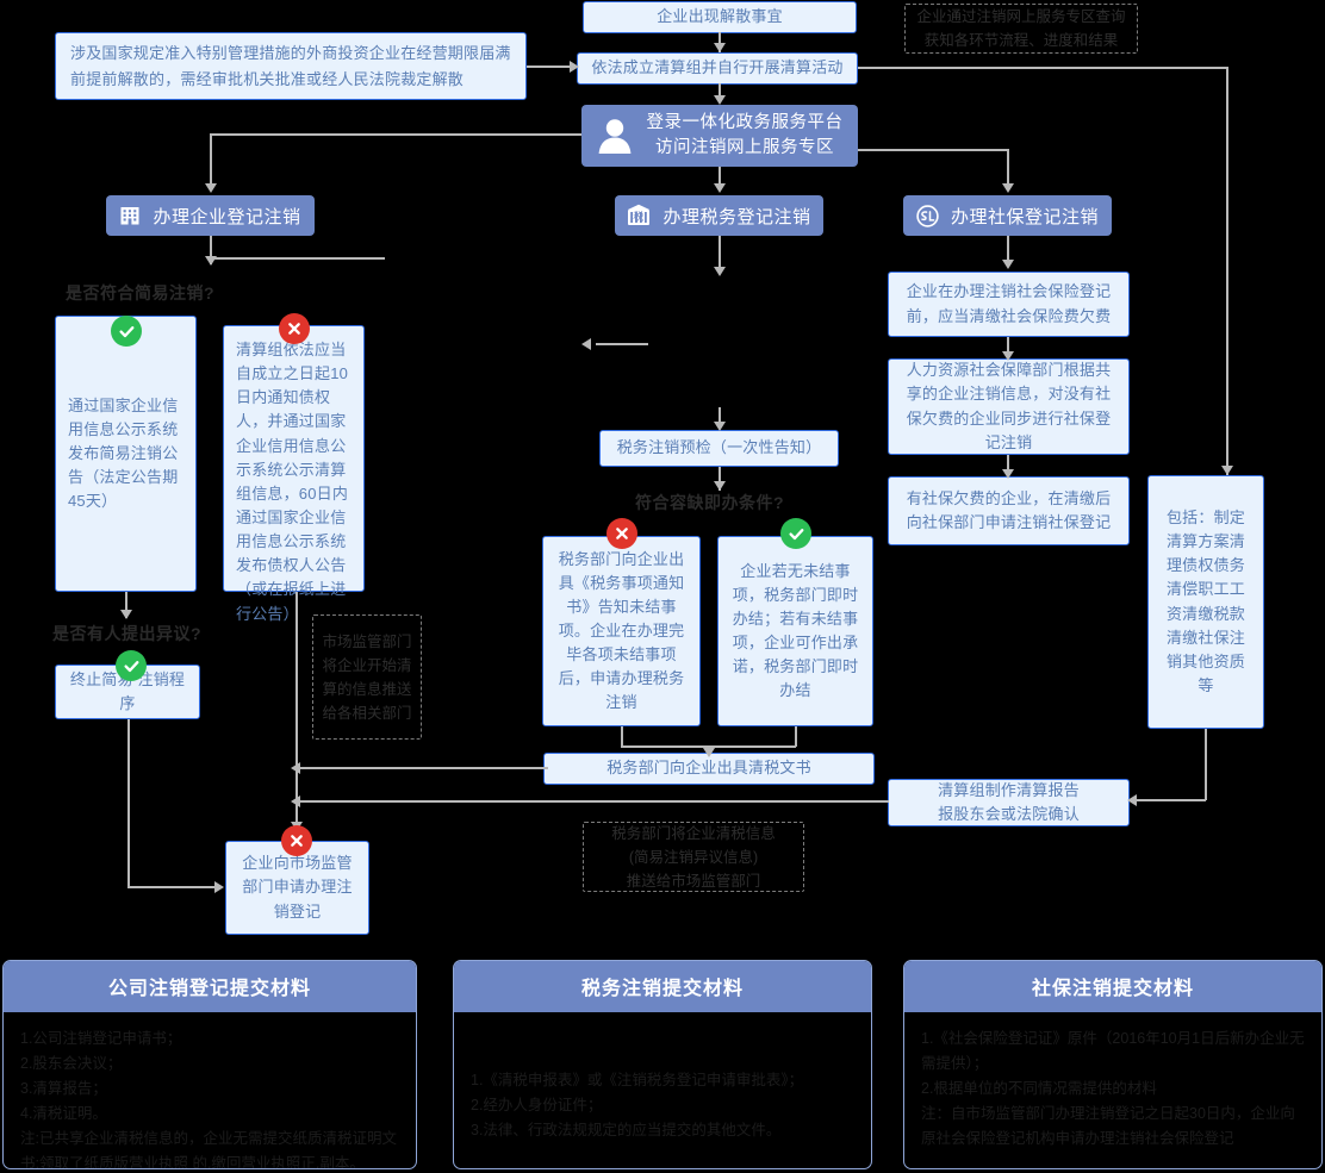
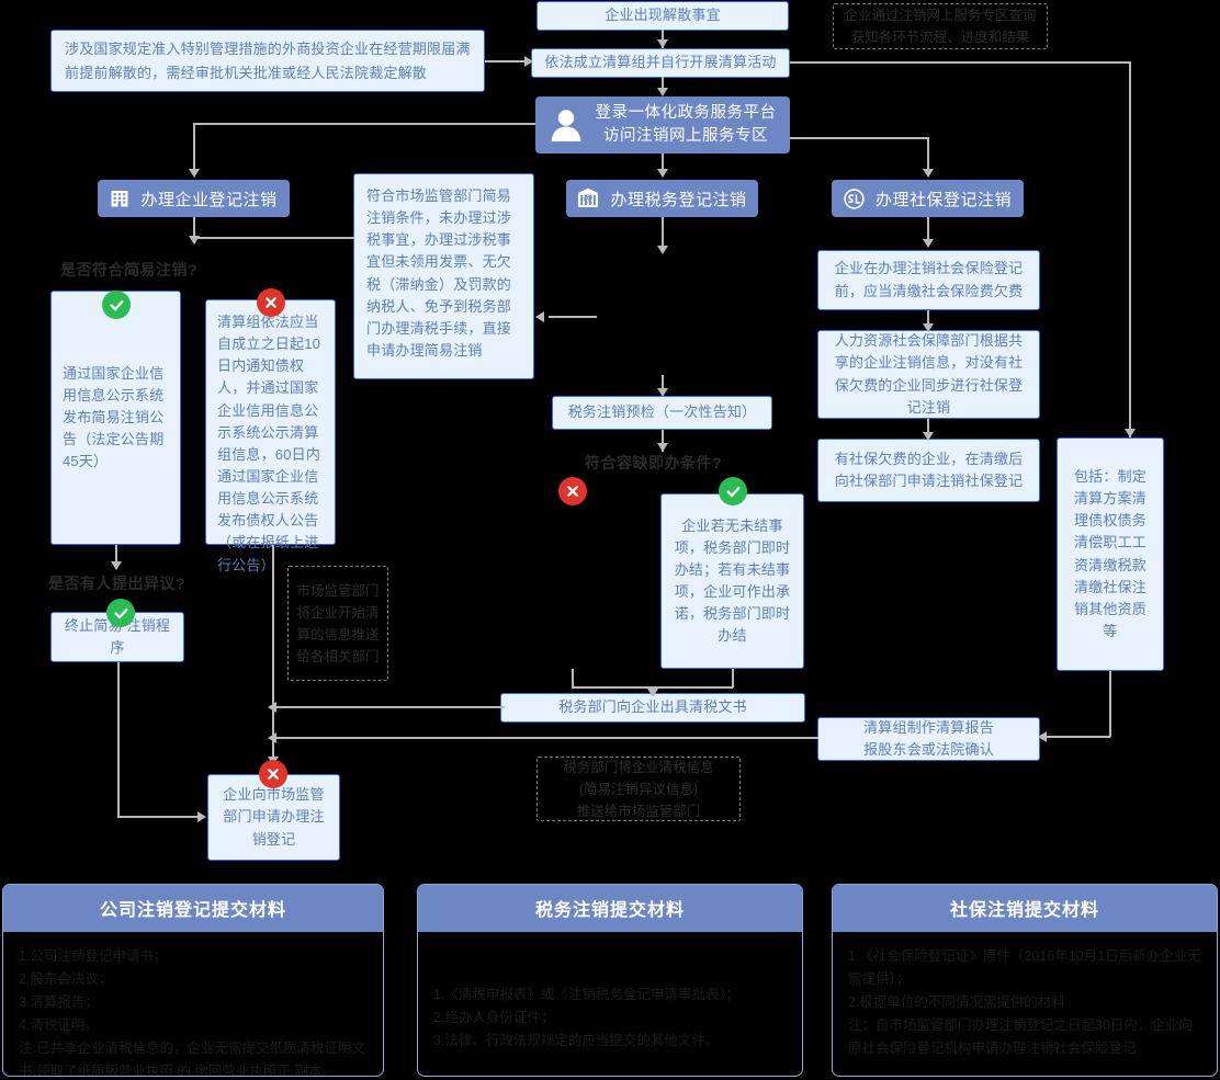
  涉及国家规定准入特别管理措施的外商投资企业在经营期限届满前提前解散的，需经审批机关批准或经人民法院裁定解散
  企业出现解散事宜
  依法成立清算组并自行开展清算活动
  企业通过注销网上服务专区查询
  获知各环节流程、进度和结果
  登录一体化政务服务平台
  访问注销网上服务专区
  办理企业登记注销
  税
  办理税务登记注销
  办理社保登记注销
  是否符合简易注销?
  通过国家企业信用信息公示系统发布简易注销公告（法定公告期45天）
  清算组依法应当自成立之日起10日内通知债权人，并通过国家企业信用信息公示系统公示清算组信息，60日内通过国家企业信用信息公示系统发布债权人公告（或在报纸上进行公告）
+ 符合市场监管部门简易注销条件，未办理过涉税事宜，办理过涉税事宜但未领用发票、无欠税（滞纳金）及罚款的纳税人、免予到税务部门办理清税手续，直接申请办理简易注销
  是否有人提出异议?
  终止简 注销程序
  市场监管部门
  将企业开始清
  算的信息推送
  给各相关部门
  企业向市场监管部门申请办理注销登记
  税务注销预检（一次性告知）
  符合容缺即办条件?
- 税务部门向企业出具《税务事项通知书》告知未结事项。企业在办理完毕各项未结事项后，申请办理税务注销
  企业若无未结事项，税务部门即时办结；若有未结事项，企业可作出承诺，税务部门即时办结
  税务部门向企业出具清税文书
  税务部门将企业清税信息
  (简易注销异议信息)
  推送给市场监管部门
  企业在办理注销社会保险登记前，应当清缴社会保险费欠费
  人力资源社会保障部门根据共享的企业注销信息，对没有社保欠费的企业同步进行社保登记注销
  有社保欠费的企业，在清缴后向社保部门申请注销社保登记
  包括：制定清算方案清理债权债务清偿职工工资清缴税款清缴社保注销其他资质等
  清算组制作清算报告
  报股东会或法院确认
  公司注销登记提交材料
  1.公司注销登记申请书；
  2.股东会决议；
  3.清算报告；
  4.清税证明。
  注:已共享企业清税信息的，企业无需提交纸质清税证明文书;领取了纸质版营业执照 的,缴回营业执照正,副本。
  税务注销提交材料
  1.《清税申报表》或《注销税务登记申请审批表》；
  2.经办人身份证件；
  3.法律、行政法规规定的应当提交的其他文件。
  社保注销提交材料
  1.《社会保险登记证》原件（2016年10月1日后新办企业无需提供）；
  2.根据单位的不同情况需提供的材料
  注：自市场监管部门办理注销登记之日起30日内，企业向原社会保险登记机构申请办理注销社会保险登记
